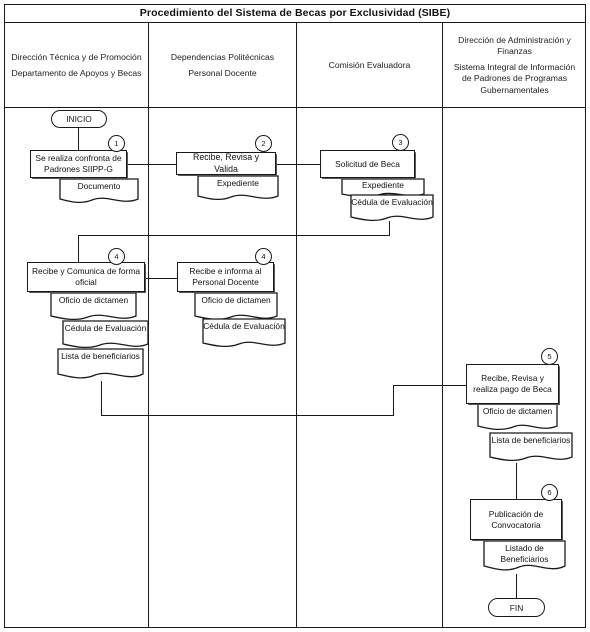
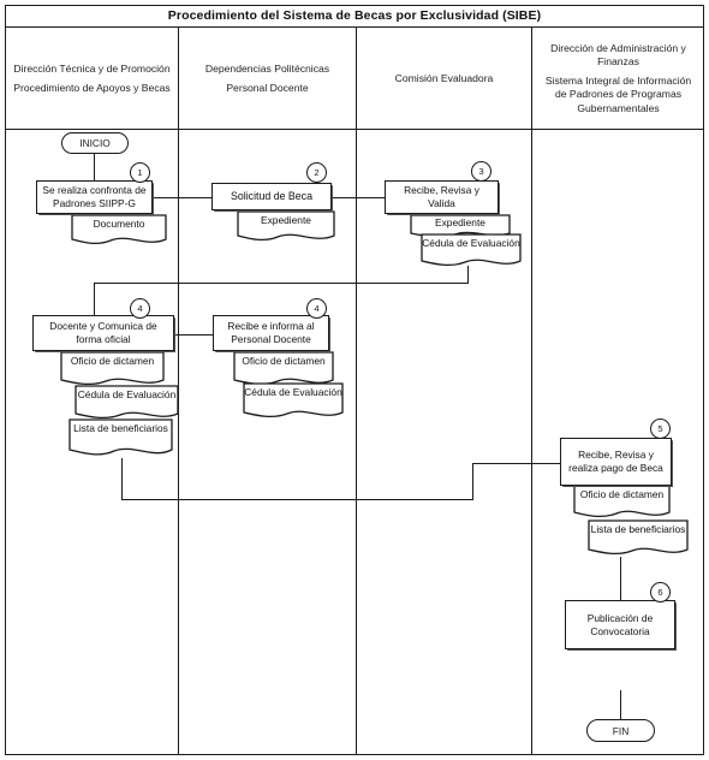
  Procedimiento del Sistema de Becas por Exclusividad (SIBE)
  Dirección Técnica y de Promoción
- Departamento de Apoyos y Becas
+ Procedimiento de Apoyos y Becas
  Dependencias Politécnicas
  Personal Docente
  Comisión Evaluadora
  Dirección de Administración y Finanzas
  Sistema Integral de Información de Padrones de Programas Gubernamentales
  INICIO
  1
  Se realiza confronta de Padrones SIIPP-G
  Documento
  4
- Recibe y Comunica de forma oficial
+ Docente y Comunica de forma oficial
  Oficio de dictamen
  Cédula de Evaluación
  Lista de beneficiarios
  2
- Recibe, Revisa y Valida
+ Solicitud de Beca
  Expediente
  4
  Recibe e informa al Personal Docente
  Oficio de dictamen
  Cédula de Evaluación
  3
- Solicitud de Beca
+ Recibe, Revisa y Valida
  Expediente
  Cédula de Evaluación
  5
  Recibe, Revisa y realiza pago de Beca
  Oficio de dictamen
  Lista de beneficiarios
  6
  Publicación de Convocatoria
- Listado de Beneficiarios
  FIN
